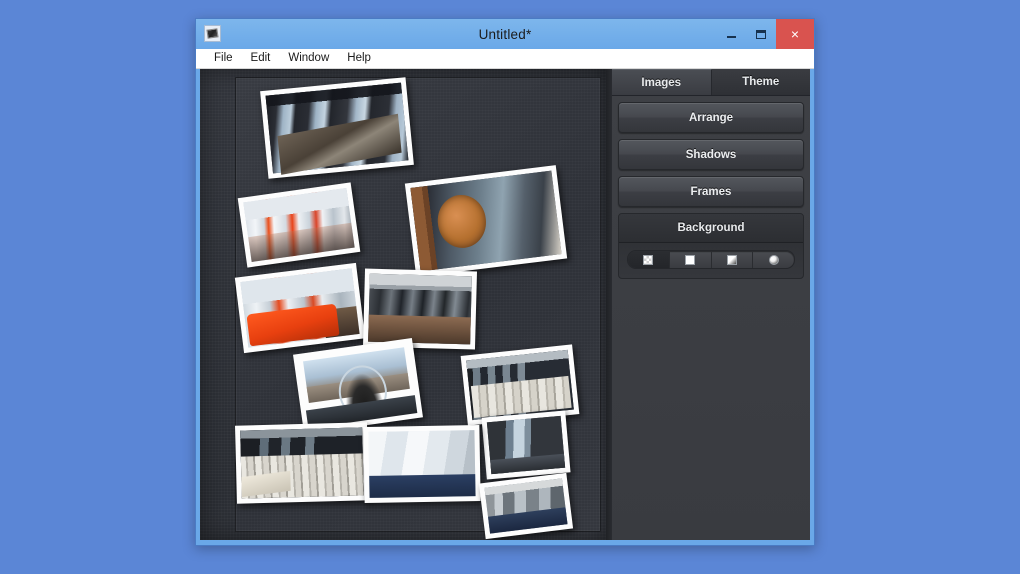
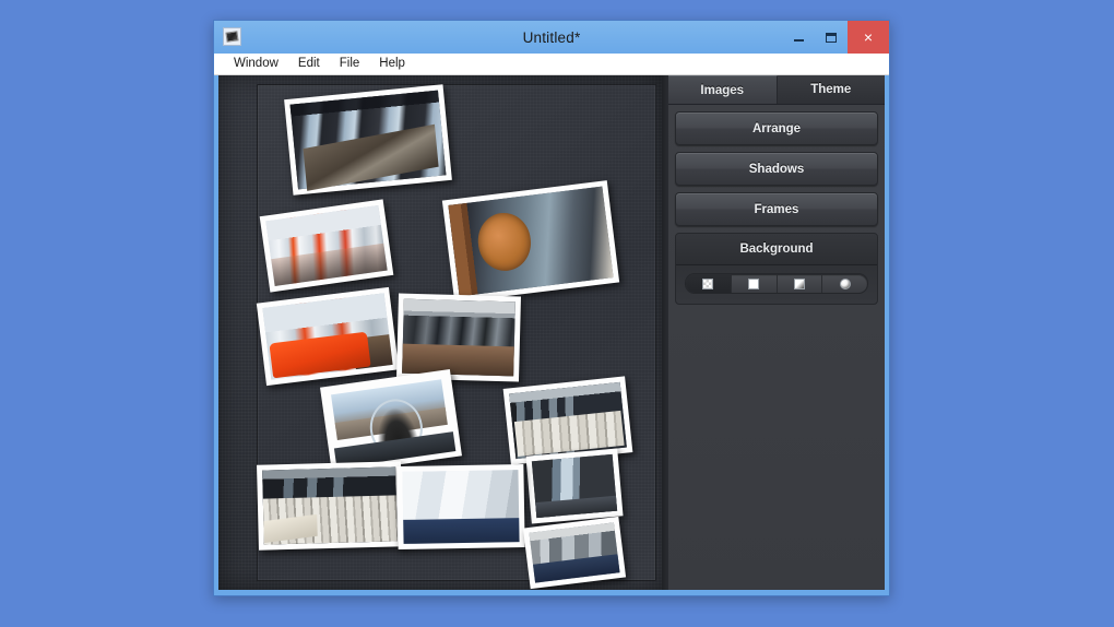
  Untitled*
  ×
- File
+ Window
  Edit
- Window
+ File
  Help
  Images
  Theme
  Arrange
  Shadows
  Frames
  Background
